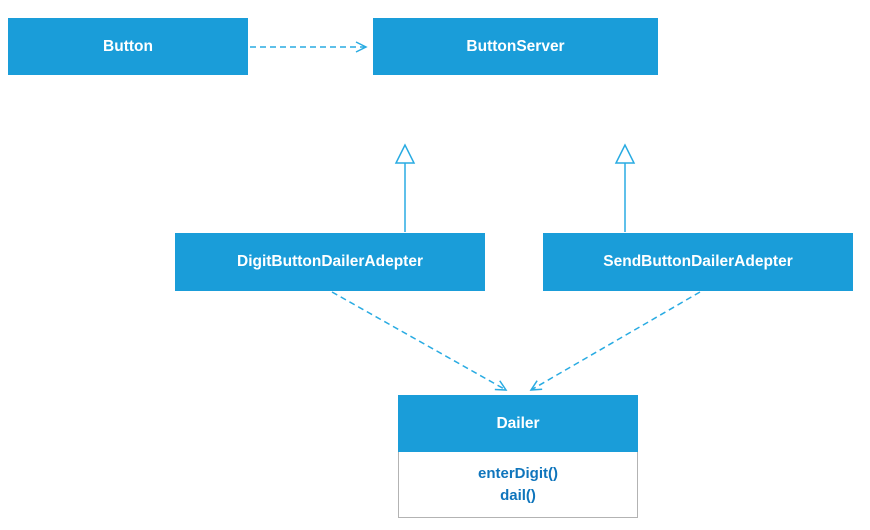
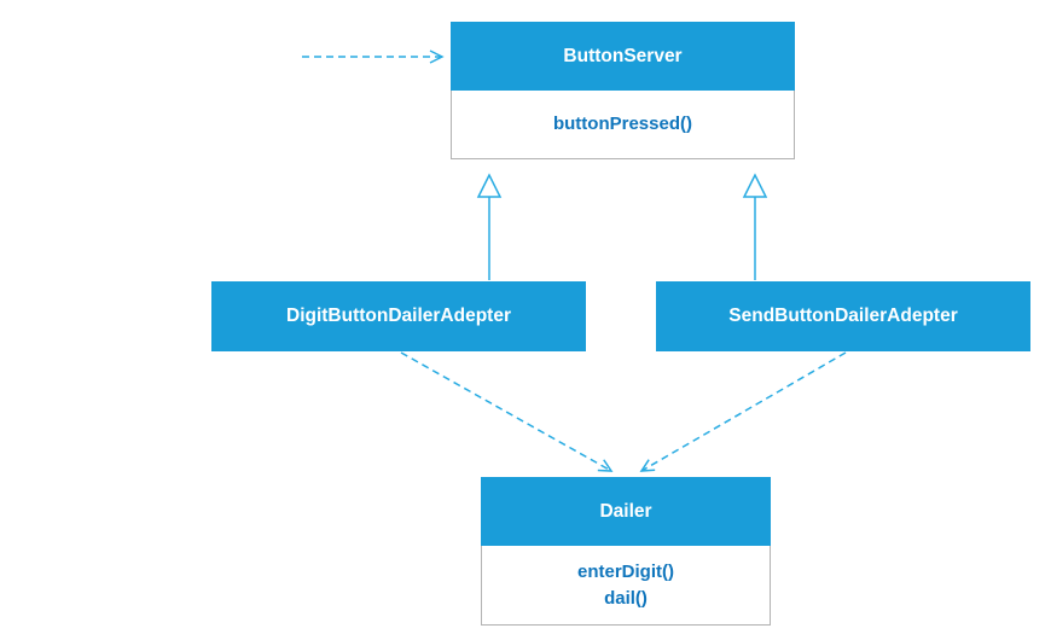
- Button
  ButtonServer
+ buttonPressed()
  DigitButtonDailerAdepter
  SendButtonDailerAdepter
  Dailer
  enterDigit()
  dail()
